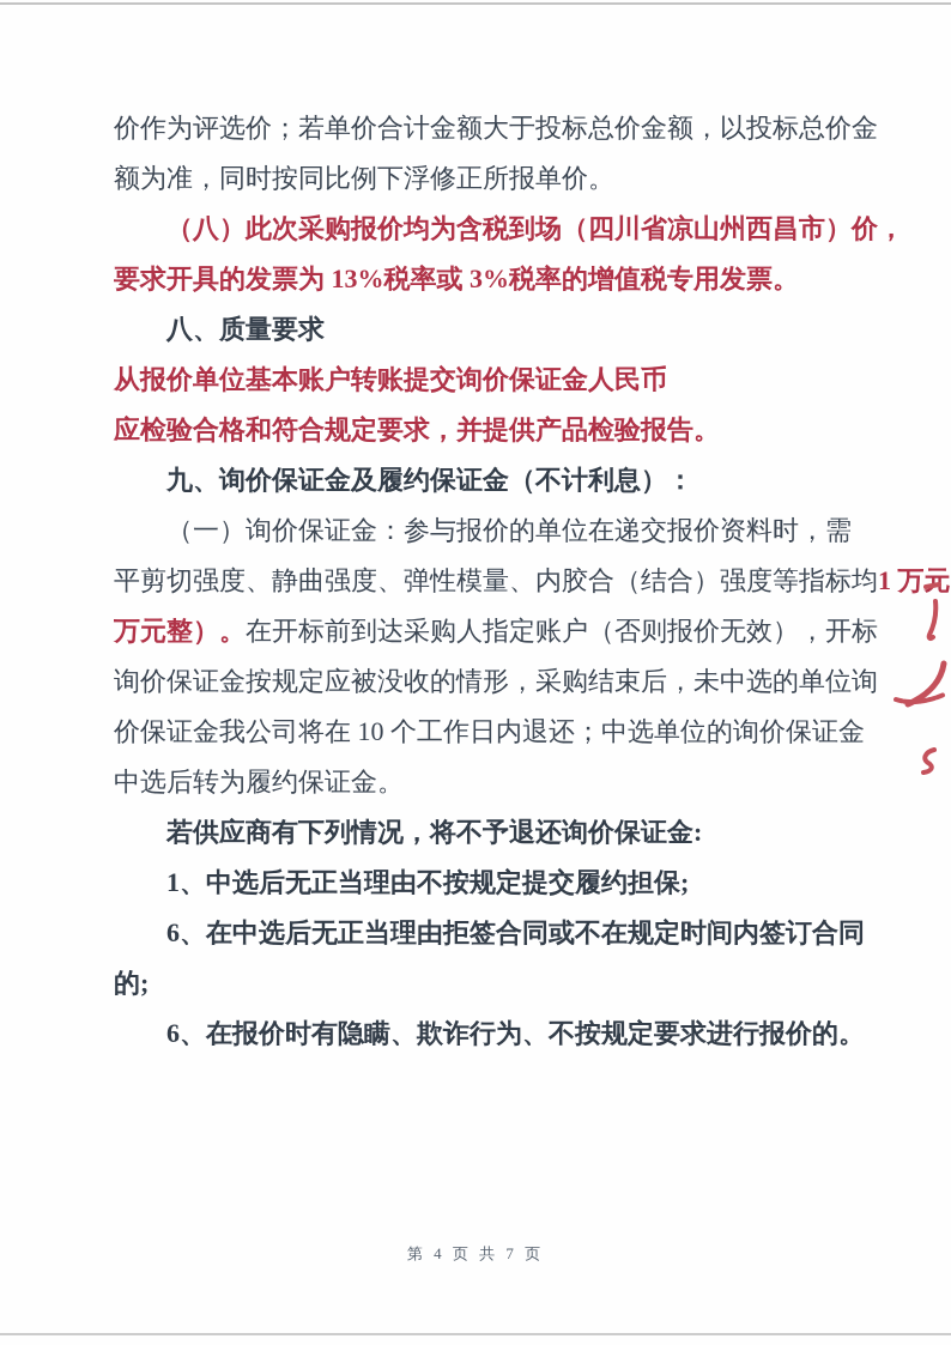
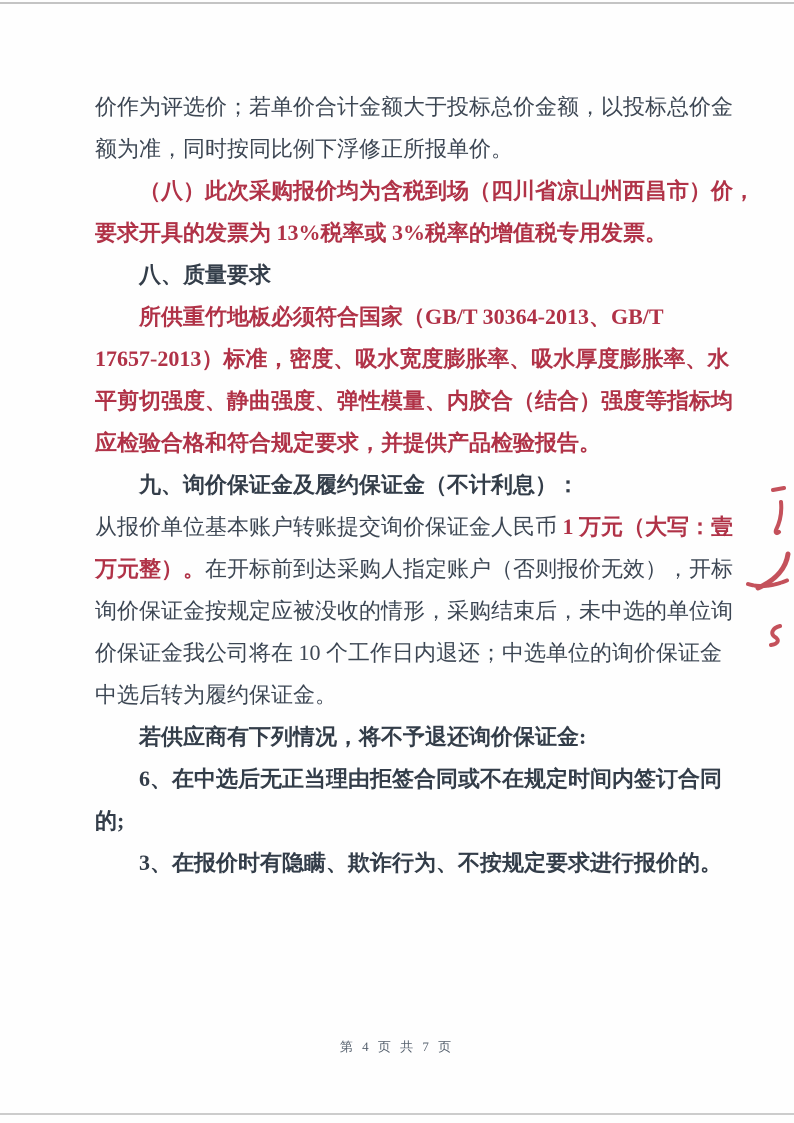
  价作为评选价；若单价合计金额大于投标总价金额，以投标总价金
  额为准，同时按同比例下浮修正所报单价。
  （八）此次采购报价均为含税到场（四川省凉山州西昌市）价，
  要求开具的发票为 13%税率或 3%税率的增值税专用发票。
  八、质量要求
+ 所供重竹地板必须符合国家（GB/T 30364-2013、GB/T
+ 17657-2013）标准，密度、吸水宽度膨胀率、吸水厚度膨胀率、水
- 从报价单位基本账户转账提交询价保证金人民币
+ 平剪切强度、静曲强度、弹性模量、内胶合（结合）强度等指标均
  应检验合格和符合规定要求，并提供产品检验报告。
  九、询价保证金及履约保证金（不计利息）：
- （一）询价保证金：参与报价的单位在递交报价资料时，需
- 平剪切强度、静曲强度、弹性模量、内胶合（结合）强度等指标均1 万元
+ 从报价单位基本账户转账提交询价保证金人民币 1 万元（大写：壹
  万元整）。在开标前到达采购人指定账户（否则报价无效），开标
  询价保证金按规定应被没收的情形，采购结束后，未中选的单位询
  价保证金我公司将在 10 个工作日内退还；中选单位的询价保证金
  中选后转为履约保证金。
  若供应商有下列情况，将不予退还询价保证金:
- 1、中选后无正当理由不按规定提交履约担保;
  6、在中选后无正当理由拒签合同或不在规定时间内签订合同
  的;
- 6、在报价时有隐瞒、欺诈行为、不按规定要求进行报价的。
+ 3、在报价时有隐瞒、欺诈行为、不按规定要求进行报价的。
  第 4 页 共 7 页
